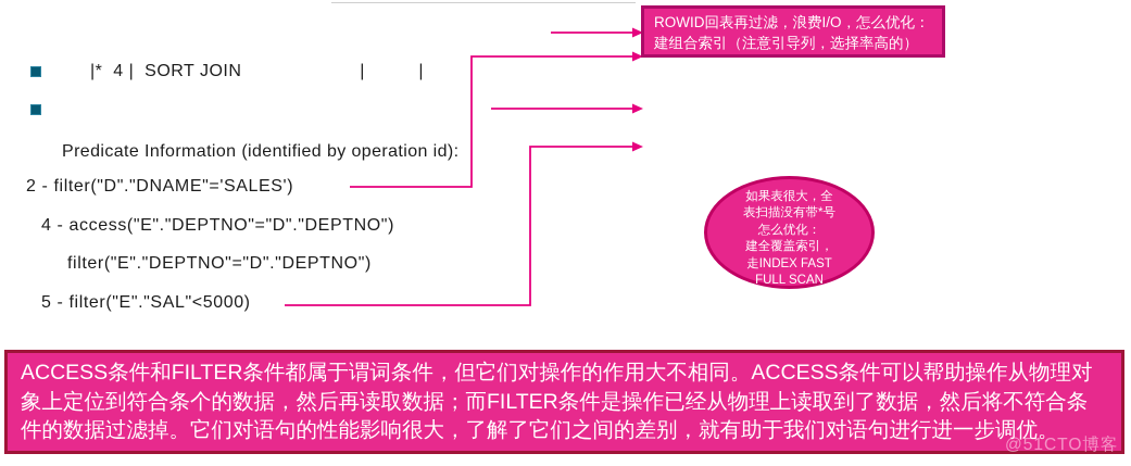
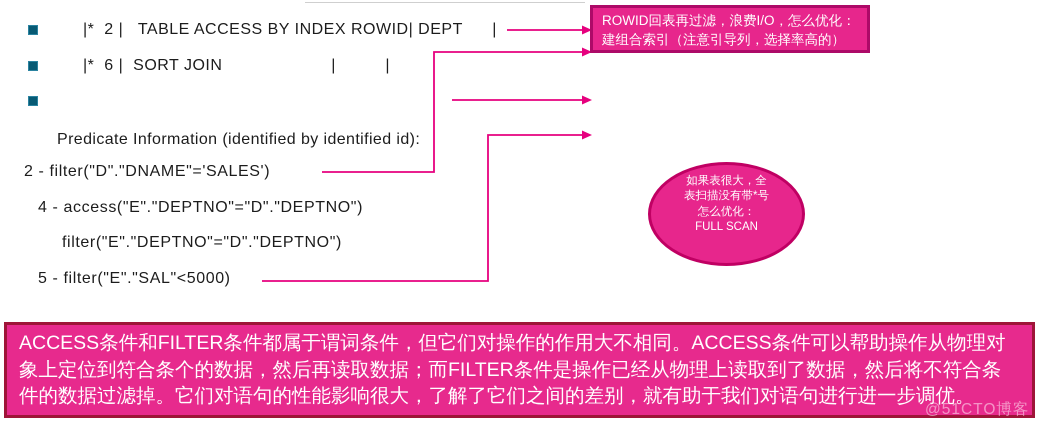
+ |* 2 | TABLE ACCESS BY INDEX ROWID| DEPT |
- |* 4 | SORT JOIN | |
+ |* 6 | SORT JOIN | |
- Predicate Information (identified by operation id):
+ Predicate Information (identified by identified id):
  2 - filter("D"."DNAME"='SALES')
  4 - access("E"."DEPTNO"="D"."DEPTNO")
  filter("E"."DEPTNO"="D"."DEPTNO")
  5 - filter("E"."SAL"<5000)
  ROWID回表再过滤，浪费I/O，怎么优化：
  建组合索引（注意引导列，选择率高的）
  如果表很大，全
  表扫描没有带*号
  怎么优化：
- 建全覆盖索引，
- 走INDEX FAST
  FULL SCAN
  ACCESS条件和FILTER条件都属于谓词条件，但它们对操作的作用大不相同。ACCESS条件可以帮助操作从物理对
  象上定位到符合条个的数据，然后再读取数据；而FILTER条件是操作已经从物理上读取到了数据，然后将不符合条
  件的数据过滤掉。它们对语句的性能影响很大，了解了它们之间的差别，就有助于我们对语句进行进一步调优。
  @51CTO博客
